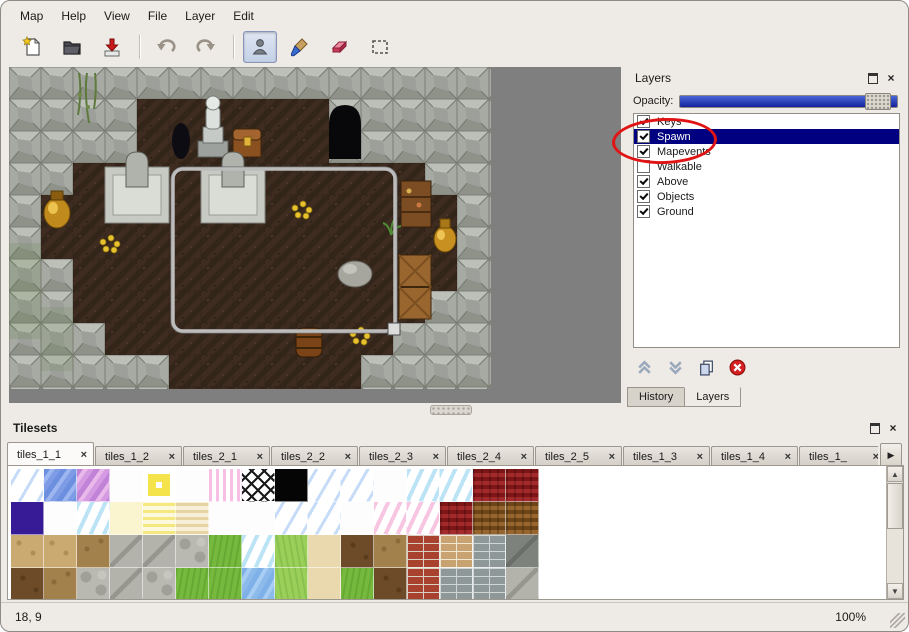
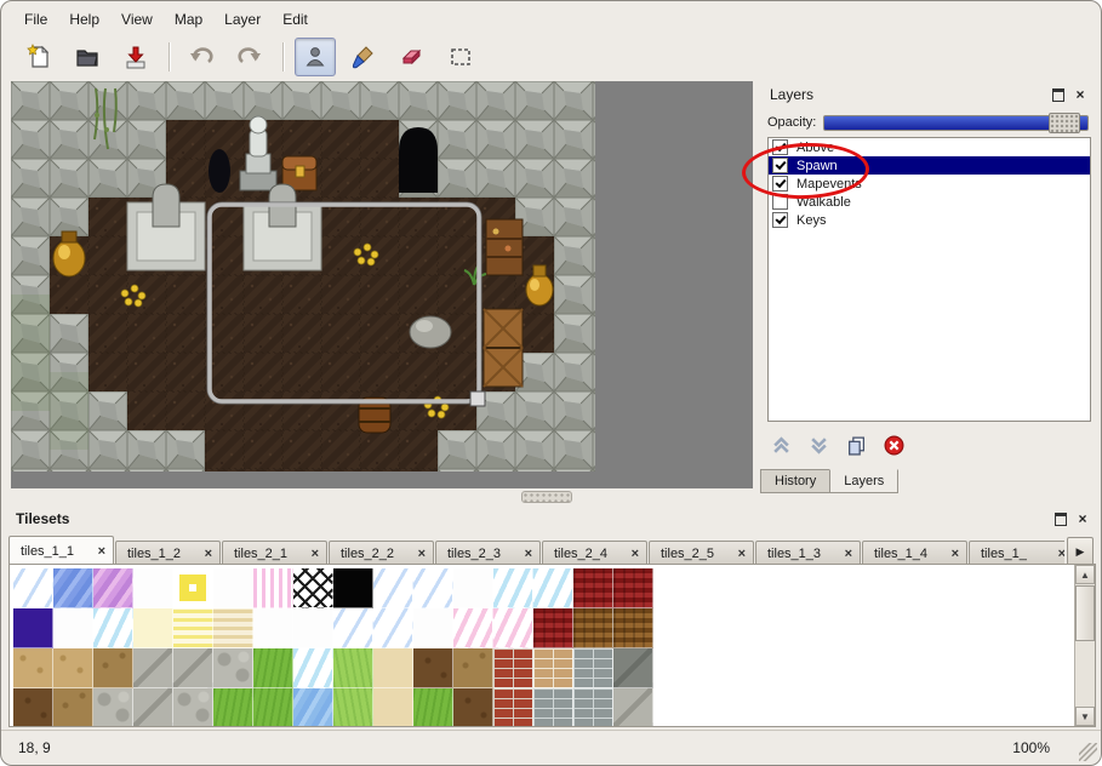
- Map
+ File
  Help
  View
- File
+ Map
  Layer
  Edit
  Layers
  ×
  Opacity:
- Keys
+ Above
  Spawn
  Mapevents
  Walkable
- Above
+ Keys
- Objects
- Ground
  History
  Layers
  Tilesets
  ×
  tiles_1_1
  ×
  tiles_1_2
  ×
  tiles_2_1
  ×
  tiles_2_2
  ×
  tiles_2_3
  ×
  tiles_2_4
  ×
  tiles_2_5
  ×
  tiles_1_3
  ×
  tiles_1_4
  ×
  tiles_1_
  ×
  ▶
  ▲
  ▼
  18, 9
  100%
